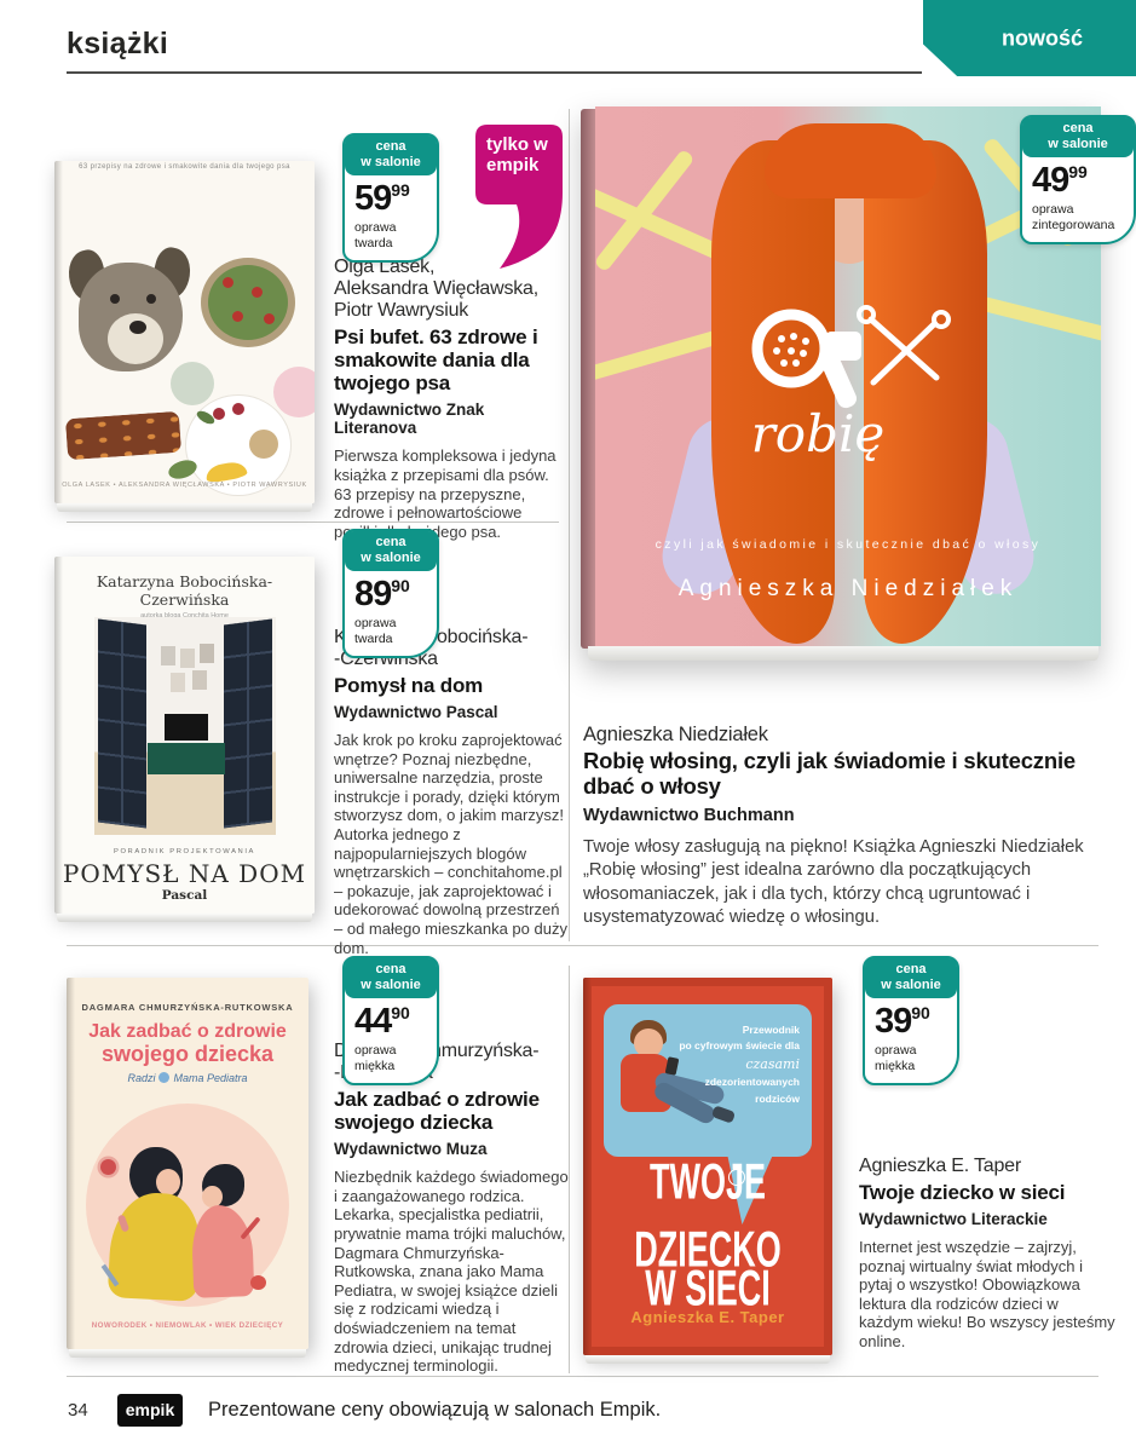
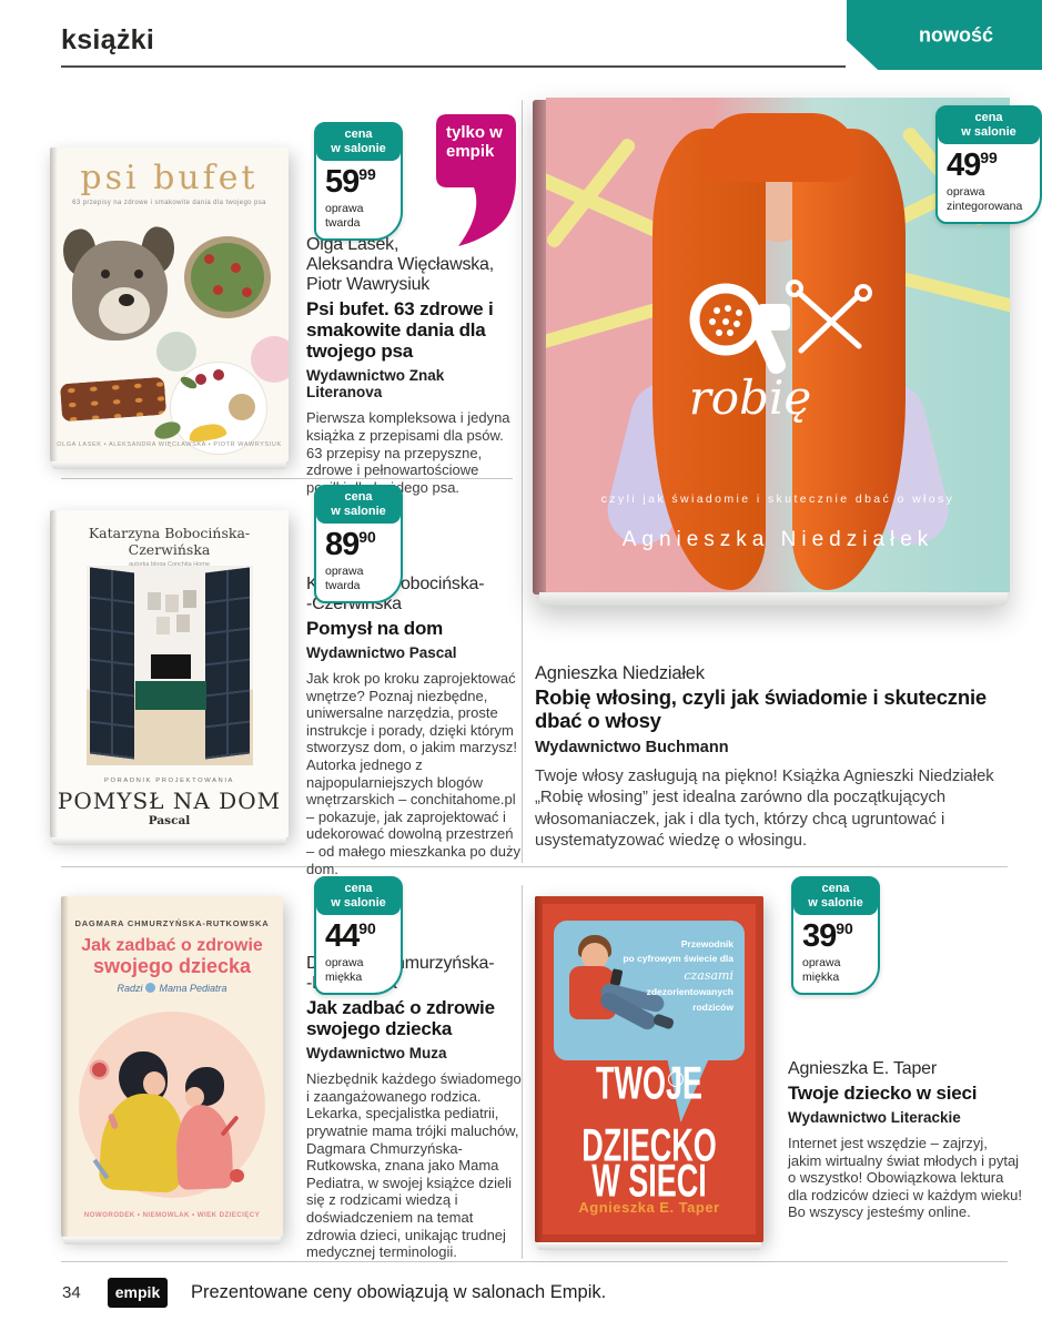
  książki
  nowość
+ psi bufet
  cena
  w salonie
  5999
  oprawa
  twarda
  tylko w
  empik
  Olga Lasek,
  Aleksandra Więcławska,
  Piotr Wawrysiuk
  Psi bufet. 63 zdrowe i smakowite dania dla twojego psa
  Wydawnictwo Znak Literanova
  Pierwsza kompleksowa i jedyna książka z przepisami dla psów. 63 przepisy na przepyszne, zdrowe i pełnowartościowe pdego psa.
  Katarzyna Bobocińska-Czerwińska
  POMYSŁ NA DOM
  Pascal
  cena
  w salonie
  8990
  oprawa
  twarda
  -Czerwińska
  Pomysł na dom
  Wydawnictwo Pascal
  Jak krok po kroku zaprojektować wnętrze? Poznaj niezbędne, uniwersalne narzędzia, proste instrukcje i porady, dzięki którym stworzysz dom, o jakim marzysz! Autorka jednego z najpopularniejszych blogów wnętrzarskich – conchitahome.pl – pokazuje, jak zaprojektować i udekorować dowolną przestrzeń – od małego mieszkanka po duży dom.
  robię
  czyli jak świadomie i skutecznie dbać o włosy
  Agnieszka Niedziałek
  cena
  w salonie
  4999
  oprawa
  zintegorowana
  Agnieszka Niedziałek
  Robię włosing, czyli jak świadomie i skutecznie dbać o włosy
  Wydawnictwo Buchmann
  Twoje włosy zasługują na piękno! Książka Agnieszki Niedziałek „Robię włosing” jest idealna zarówno dla początkujących włosomaniaczek, jak i dla tych, którzy chcą ugruntować i usystematyzować wiedzę o włosingu.
  DAGMARA CHMURZYŃSKA-RUTKOWSKA
  Jak zadbać o zdrowie
  swojego dziecka
  Radzi Mama Pediatra
  cena
  w salonie
  4490
  oprawa
  miękka
  Jak zadbać o zdrowie swojego dziecka
  Wydawnictwo Muza
  Niezbędnik każdego świadomego i zaangażowanego rodzica. Lekarka, specjalistka pediatrii, prywatnie mama trójki maluchów, Dagmara Chmurzyńska-Rutkowska, znana jako Mama Pediatra, w swojej książce dzieli się z rodzicami wiedzą i doświadczeniem na temat zdrowia dzieci, unikając trudnej medycznej terminologii.
  Przewodnik
  po cyfrowym świecie dla
  czasami
  zdezorientowanych
  rodziców
  TWOJE DZIECKO
  W SIECI
  Agnieszka E. Taper
  cena
  w salonie
  3990
  oprawa
  miękka
  Agnieszka E. Taper
  Twoje dziecko w sieci
  Wydawnictwo Literackie
- Internet jest wszędzie – zajrzyj, poznaj wirtualny świat młodych i pytaj o wszystko! Obowiązkowa lektura dla rodziców dzieci w każdym wieku! Bo wszyscy jesteśmy online.
+ Internet jest wszędzie – zajrzyj, jakim wirtualny świat młodych i pytaj o wszystko! Obowiązkowa lektura dla rodziców dzieci w każdym wieku! Bo wszyscy jesteśmy online.
  34
  empik
  Prezentowane ceny obowiązują w salonach Empik.
